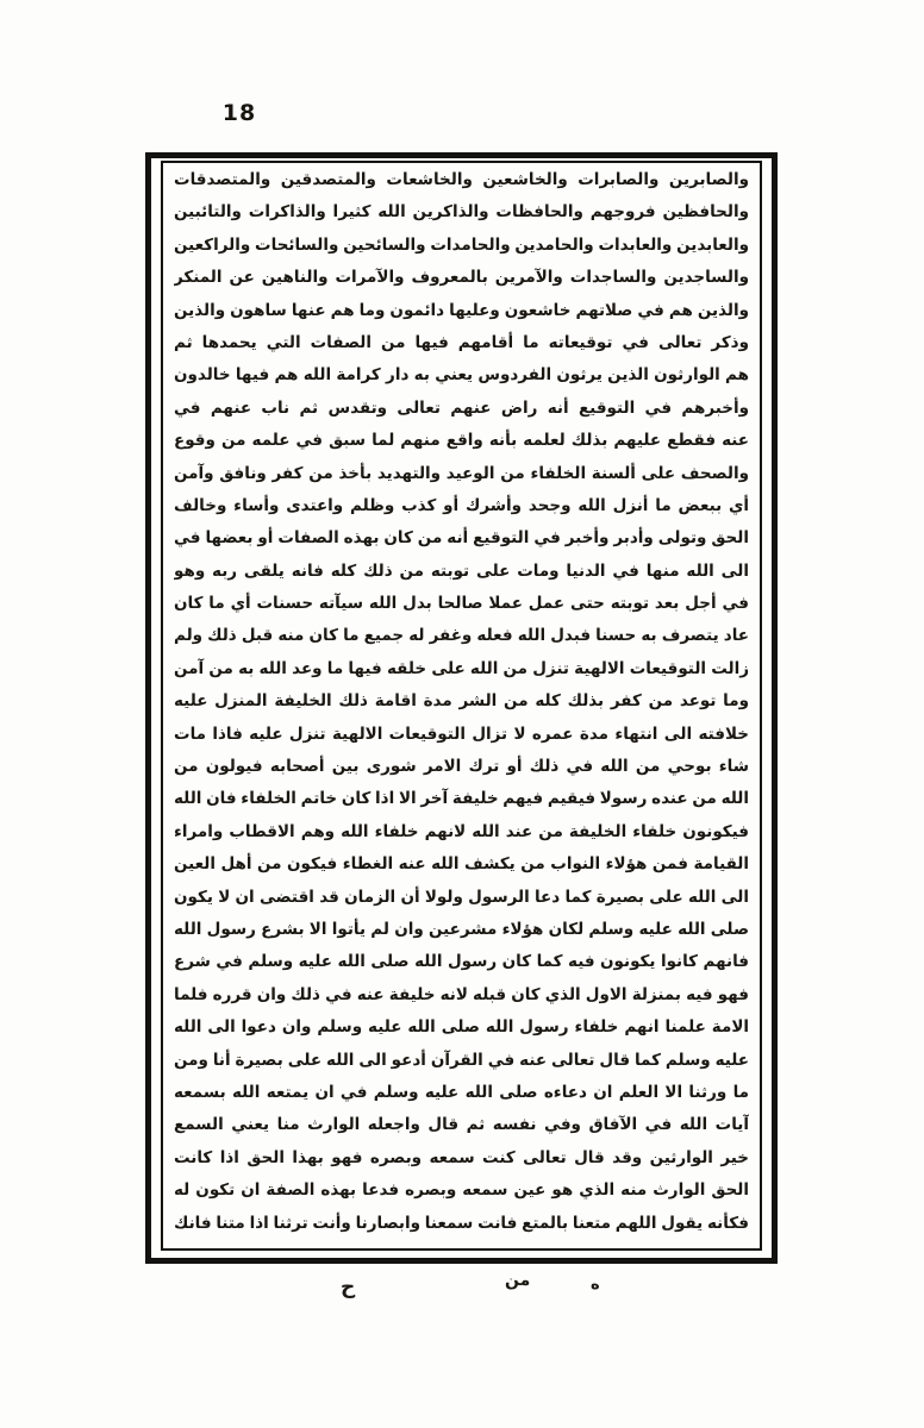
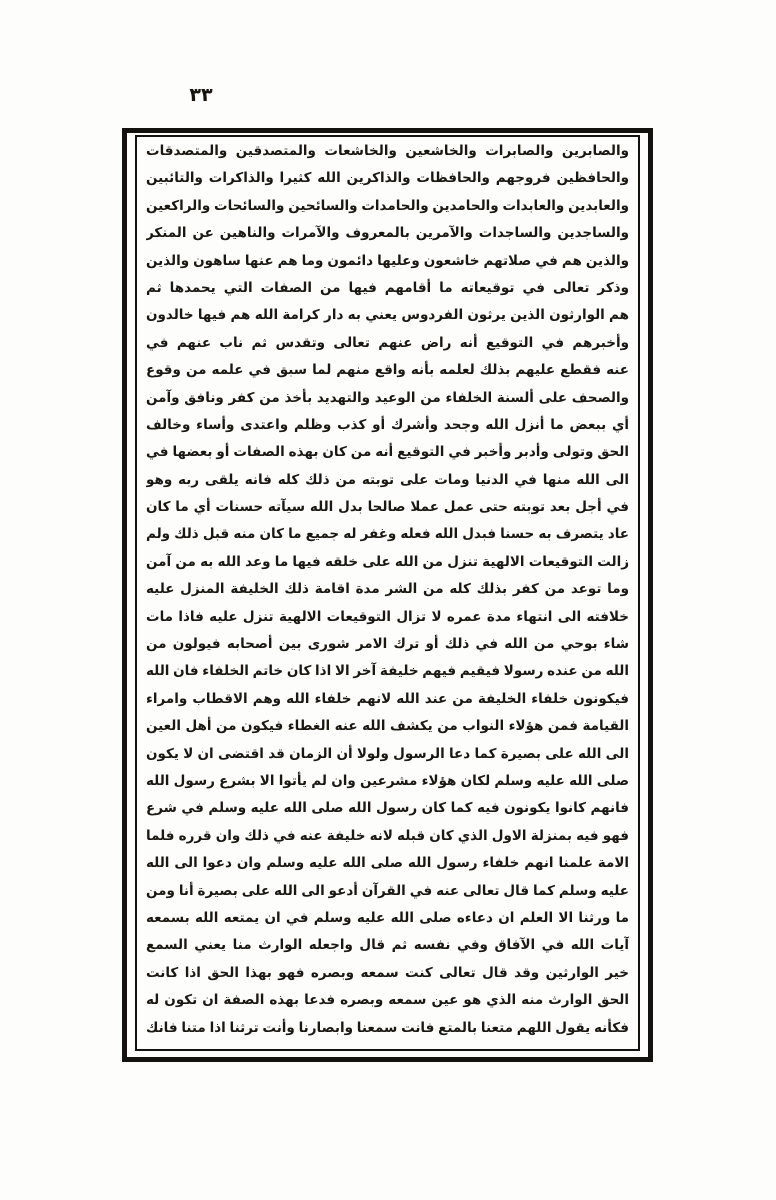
- 18
+ ٣٣
  والصابرين والصابرات والخاشعين والخاشعات والمتصدقين والمتصدقات
  والحافظين فروجهم والحافظات والذاكرين الله كثيرا والذاكرات والتائبين
  والعابدين والعابدات والحامدين والحامدات والسائحين والسائحات والراكعين
  والساجدين والساجدات والآمرين بالمعروف والآمرات والناهين عن المنكر
  والذين هم في صلاتهم خاشعون وعليها دائمون وما هم عنها ساهون والذين
  وذكر تعالى في توقيعاته ما أقامهم فيها من الصفات التي يحمدها ثم
  هم الوارثون الذين يرثون الفردوس يعني به دار كرامة الله هم فيها خالدون
  والصحف على ألسنة الخلفاء من الوعيد والتهديد بأخذ من كفر ونافق وآمن
  أي ببعض ما أنزل الله وجحد وأشرك أو كذب وظلم واعتدى وأساء وخالف
  الحق وتولى وأدبر وأخبر في التوقيع أنه من كان بهذه الصفات أو بعضها في
  الى الله منها في الدنيا ومات على توبته من ذلك كله فانه يلقى ربه وهو
  في أجل بعد توبته حتى عمل عملا صالحا بدل الله سيآته حسنات أي ما كان
  عاد يتصرف به حسنا فبدل الله فعله وغفر له جميع ما كان منه قبل ذلك ولم
  زالت التوقيعات الالهية تنزل من الله على خلقه فيها ما وعد الله به من آمن
  وما توعد من كفر بذلك كله من الشر مدة اقامة ذلك الخليفة المنزل عليه
  خلافته الى انتهاء مدة عمره لا تزال التوقيعات الالهية تنزل عليه فاذا مات
  شاء بوحي من الله في ذلك أو ترك الامر شورى بين أصحابه فيولون من
  الله من عنده رسولا فيقيم فيهم خليفة آخر الا اذا كان خاتم الخلفاء فان الله
  فيكونون خلفاء الخليفة من عند الله لانهم خلفاء الله وهم الاقطاب وامراء
  القيامة فمن هؤلاء النواب من يكشف الله عنه الغطاء فيكون من أهل العين
  الى الله على بصيرة كما دعا الرسول ولولا أن الزمان قد اقتضى ان لا يكون
  صلى الله عليه وسلم لكان هؤلاء مشرعين وان لم يأتوا الا بشرع رسول الله
  فانهم كانوا يكونون فيه كما كان رسول الله صلى الله عليه وسلم في شرع
  فهو فيه بمنزلة الاول الذي كان قبله لانه خليفة عنه في ذلك وان قرره فلما
  الامة علمنا انهم خلفاء رسول الله صلى الله عليه وسلم وان دعوا الى الله
  عليه وسلم كما قال تعالى عنه في القرآن أدعو الى الله على بصيرة أنا ومن
  ما ورثنا الا العلم ان دعاءه صلى الله عليه وسلم في ان يمتعه الله بسمعه
  آيات الله في الآفاق وفي نفسه ثم قال واجعله الوارث منا يعني السمع
  خير الوارثين وقد قال تعالى كنت سمعه وبصره فهو بهذا الحق اذا كانت
  الحق الوارث منه الذي هو عين سمعه وبصره فدعا بهذه الصفة ان تكون له
  فكأنه يقول اللهم متعنا بالمتع فانت سمعنا وابصارنا وأنت ترثنا اذا متنا فانك
- ه
- من
- ح
